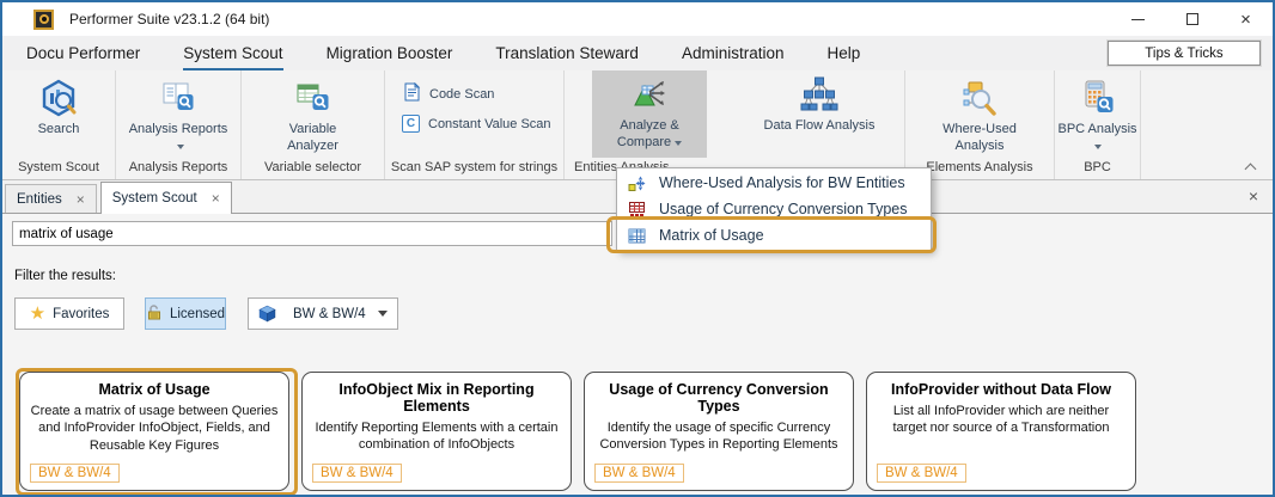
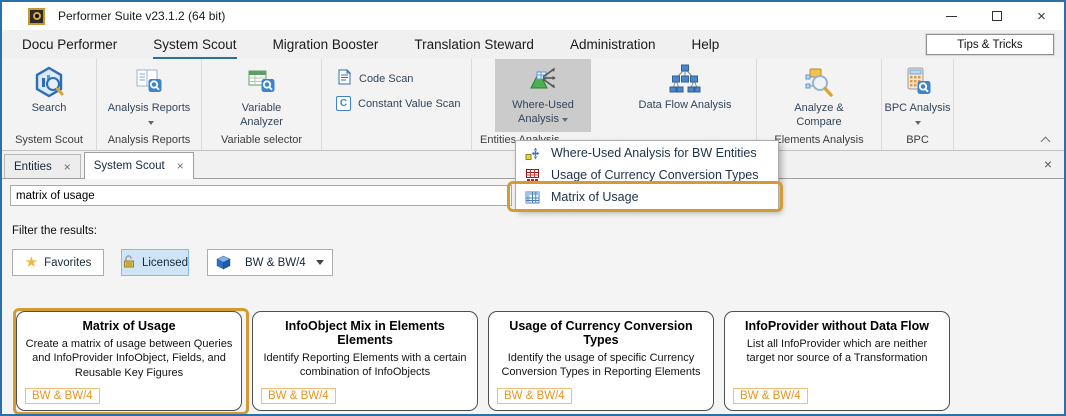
  Performer Suite v23.1.2 (64 bit)
  ×
  Docu Performer
  System Scout
  Migration Booster
  Translation Steward
  Administration
  Help
  Tips & Tricks
  Search
  System Scout
  Analysis Reports
  Analysis Reports
  Variable Analyzer
  Variable selector
  Code Scan
  C
  Constant Value Scan
- Scan SAP system for strings
- Analyze & Compare
+ Where-Used Analysis
  Data Flow Analysis
- Where-Used Analysis
+ Analyze & Compare
  lements Analysis
  BPC Analysis
  BPC
  Entities
  ×
  System Scout
  ×
  ×
  matrix of usage
  Filter the results:
  ★
  Favorites
  Licensed
  BW & BW/4
  Matrix of Usage
  Create a matrix of usage between Queries and InfoProvider InfoObject, Fields, and Reusable Key Figures
  BW & BW/4
- InfoObject Mix in Reporting Elements
+ InfoObject Mix in Elements Elements
  Identify Reporting Elements with a certain combination of InfoObjects
  BW & BW/4
  Usage of Currency Conversion Types
  Identify the usage of specific Currency Conversion Types in Reporting Elements
  BW & BW/4
  InfoProvider without Data Flow
  List all InfoProvider which are neither target nor source of a Transformation
  BW & BW/4
  Where-Used Analysis for BW Entities
  Usage of Currency Conversion Types
  Matrix of Usage
